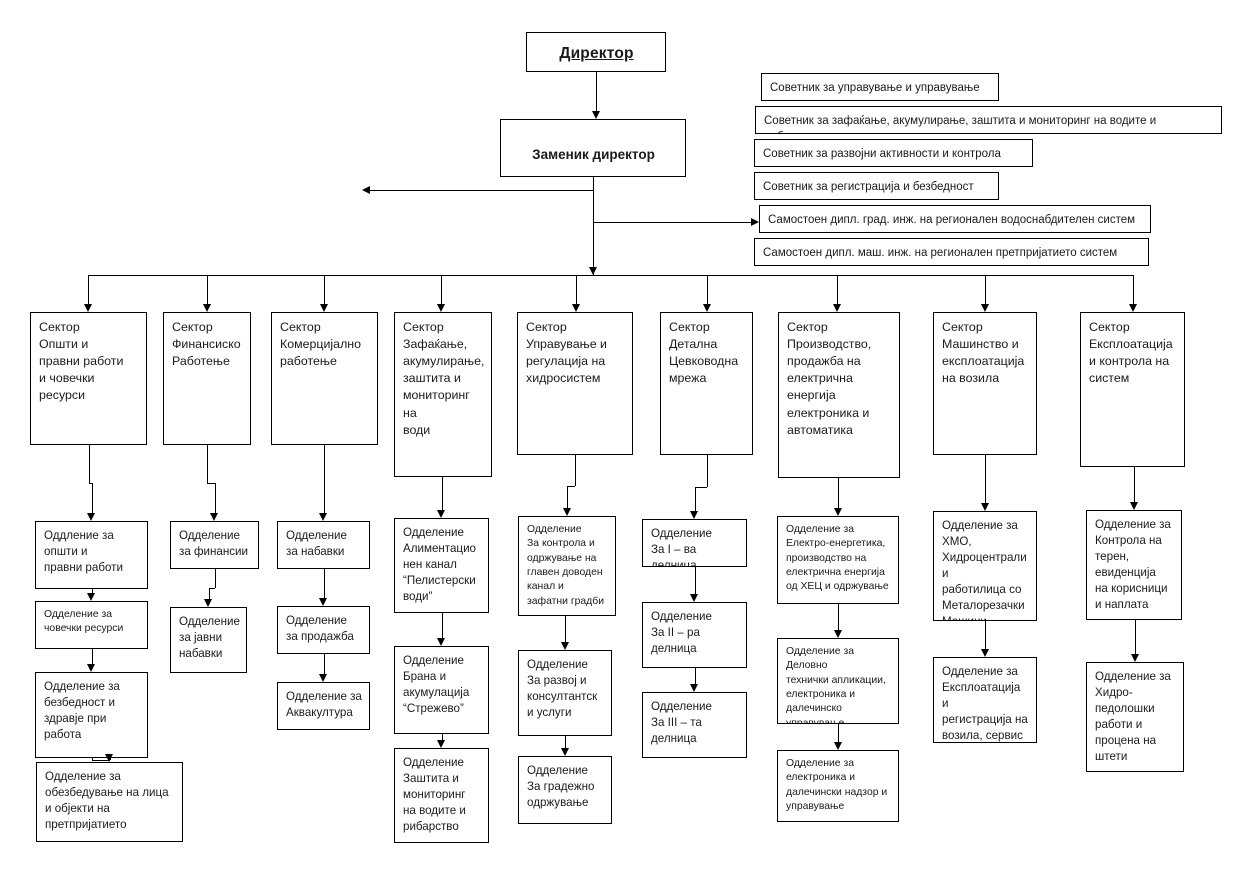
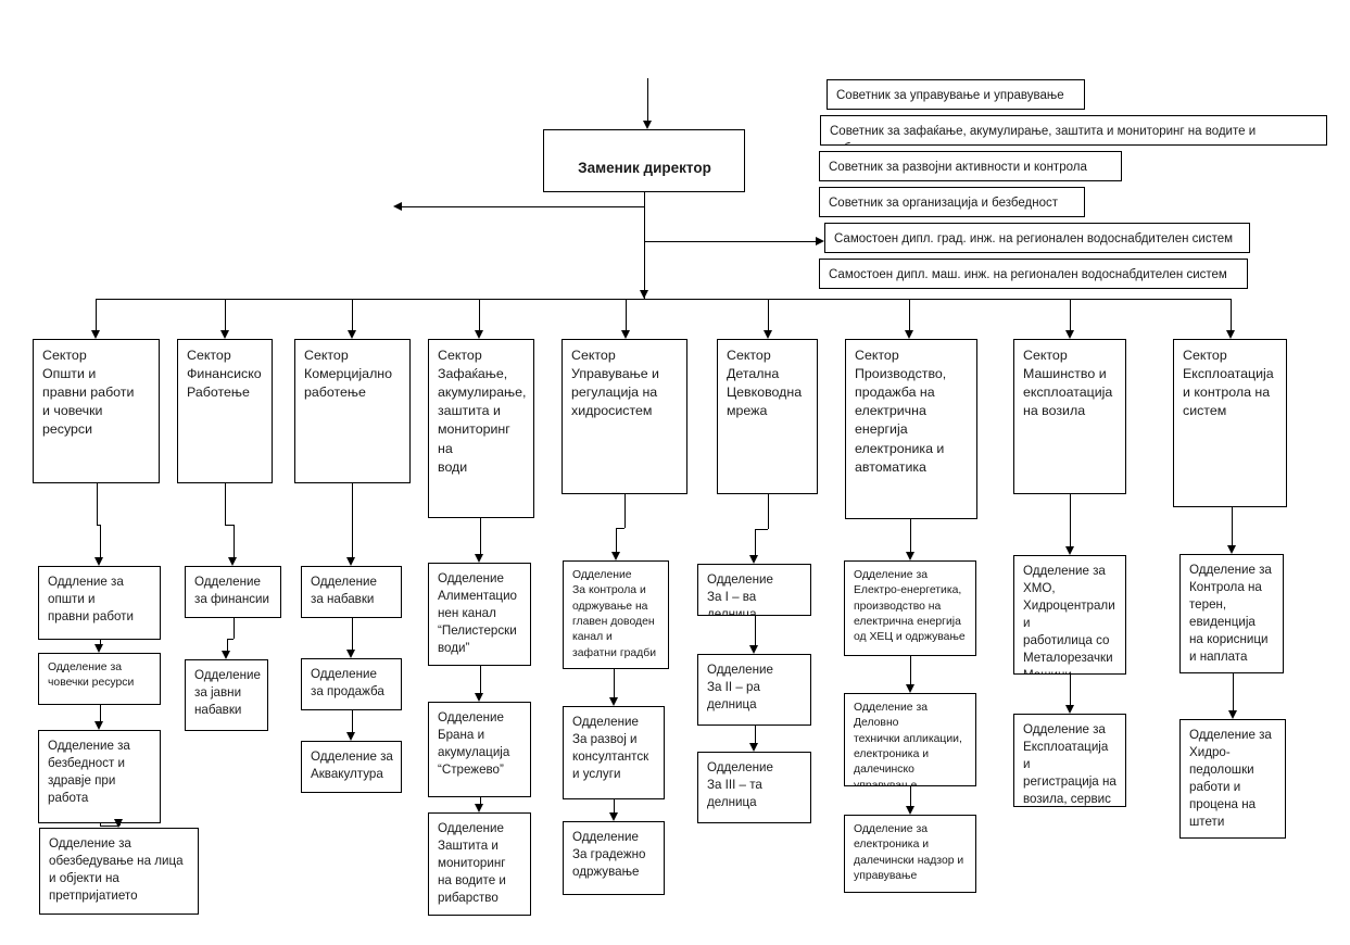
- Директор
  Заменик директор
  Советник за управување и управување
  Советник за зафаќање, акумулирање, заштита и мониторинг на водите и
  Советник за развојни активности и контрола
- Советник за регистрација и безбедност
+ Советник за организација и безбедност
  Самостоен дипл. град. инж. на регионален водоснабдителен систем
- Самостоен дипл. маш. инж. на регионален претпријатието систем
+ Самостоен дипл. маш. инж. на регионален водоснабдителен систем
  Сектор
  Општи и
  правни работи
  и човечки
  ресурси
  Оддление за
  општи и
  правни работи
  Одделение за
  човечки ресурси
  Одделение за
  безбедност и
  здравје при
  работа
  Одделение за
  обезбедување на лица
  и објекти на
  претпријатието
  Сектор
  Финансиско
  Работење
  Одделение
  за финансии
  Одделение
  за јавни
  набавки
  Сектор
  Комерцијално
  работење
  Одделение
  за набавки
  Одделение
  за продажба
  Одделение за
  Аквакултура
  Сектор
  Зафаќање,
  акумулирање,
  заштита и
  мониторинг на
  води
  Одделение
  Алиментацио
  нен канал
  “Пелистерски
  води”
  Одделение
  Брана и
  акумулација
  “Стрежево”
  Одделение
  Заштита и
  мониторинг
  на водите и
  рибарство
  Сектор
  Управување и
  регулација на
  хидросистем
  Одделение
  За контрола и
  одржување на
  главен доводен
  канал и
  зафатни градби
  Одделение
  За развој и
  консултантск
  и услуги
  Одделение
  За градежно
  одржување
  Сектор
  Детална
  Цевководна
  мрежа
  Одделение
  За I – ва делница
  Одделение
  За II – ра
  делница
  Одделение
  За III – та
  делница
  Сектор
  Производство,
  продажба на
  електрична
  енергија
  електроника и
  автоматика
  Одделение за
  Електро-енергетика,
  производство на
  електрична енергија
  од ХЕЦ и одржување
  Одделение за Деловно
  технички апликации,
  електроника и
  далечинско
  управување
  Одделение за
  електроника и
  далечински надзор и
  управување
  Сектор
  Машинство и
  експлоатација
  на возила
  Одделение за
  ХМО,
  Хидроцентрали и
  работилица со
  Металорезачки
  Одделение за
  Експлоатација и
  регистрација на
  возила, сервис
  Сектор
  Експлоатација
  и контрола на
  систем
  Одделение за
  Контрола на
  терен,
  евиденција
  на корисници
  и наплата
  Одделение за
  Хидро-
  педолошки
  работи и
  процена на
  штети
